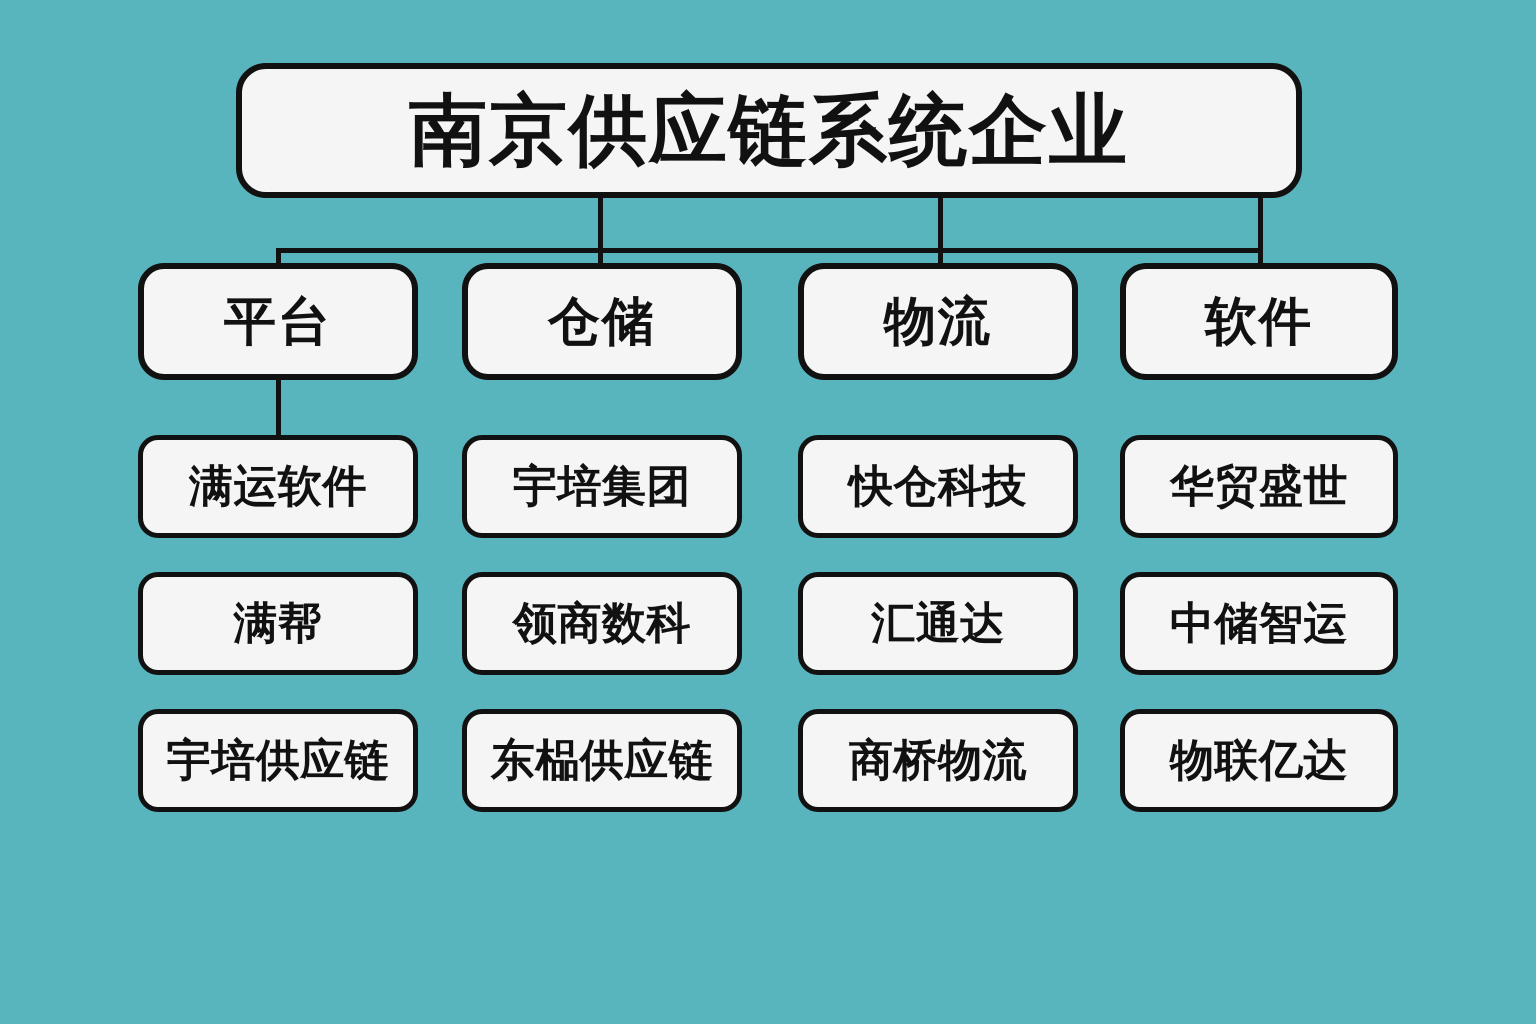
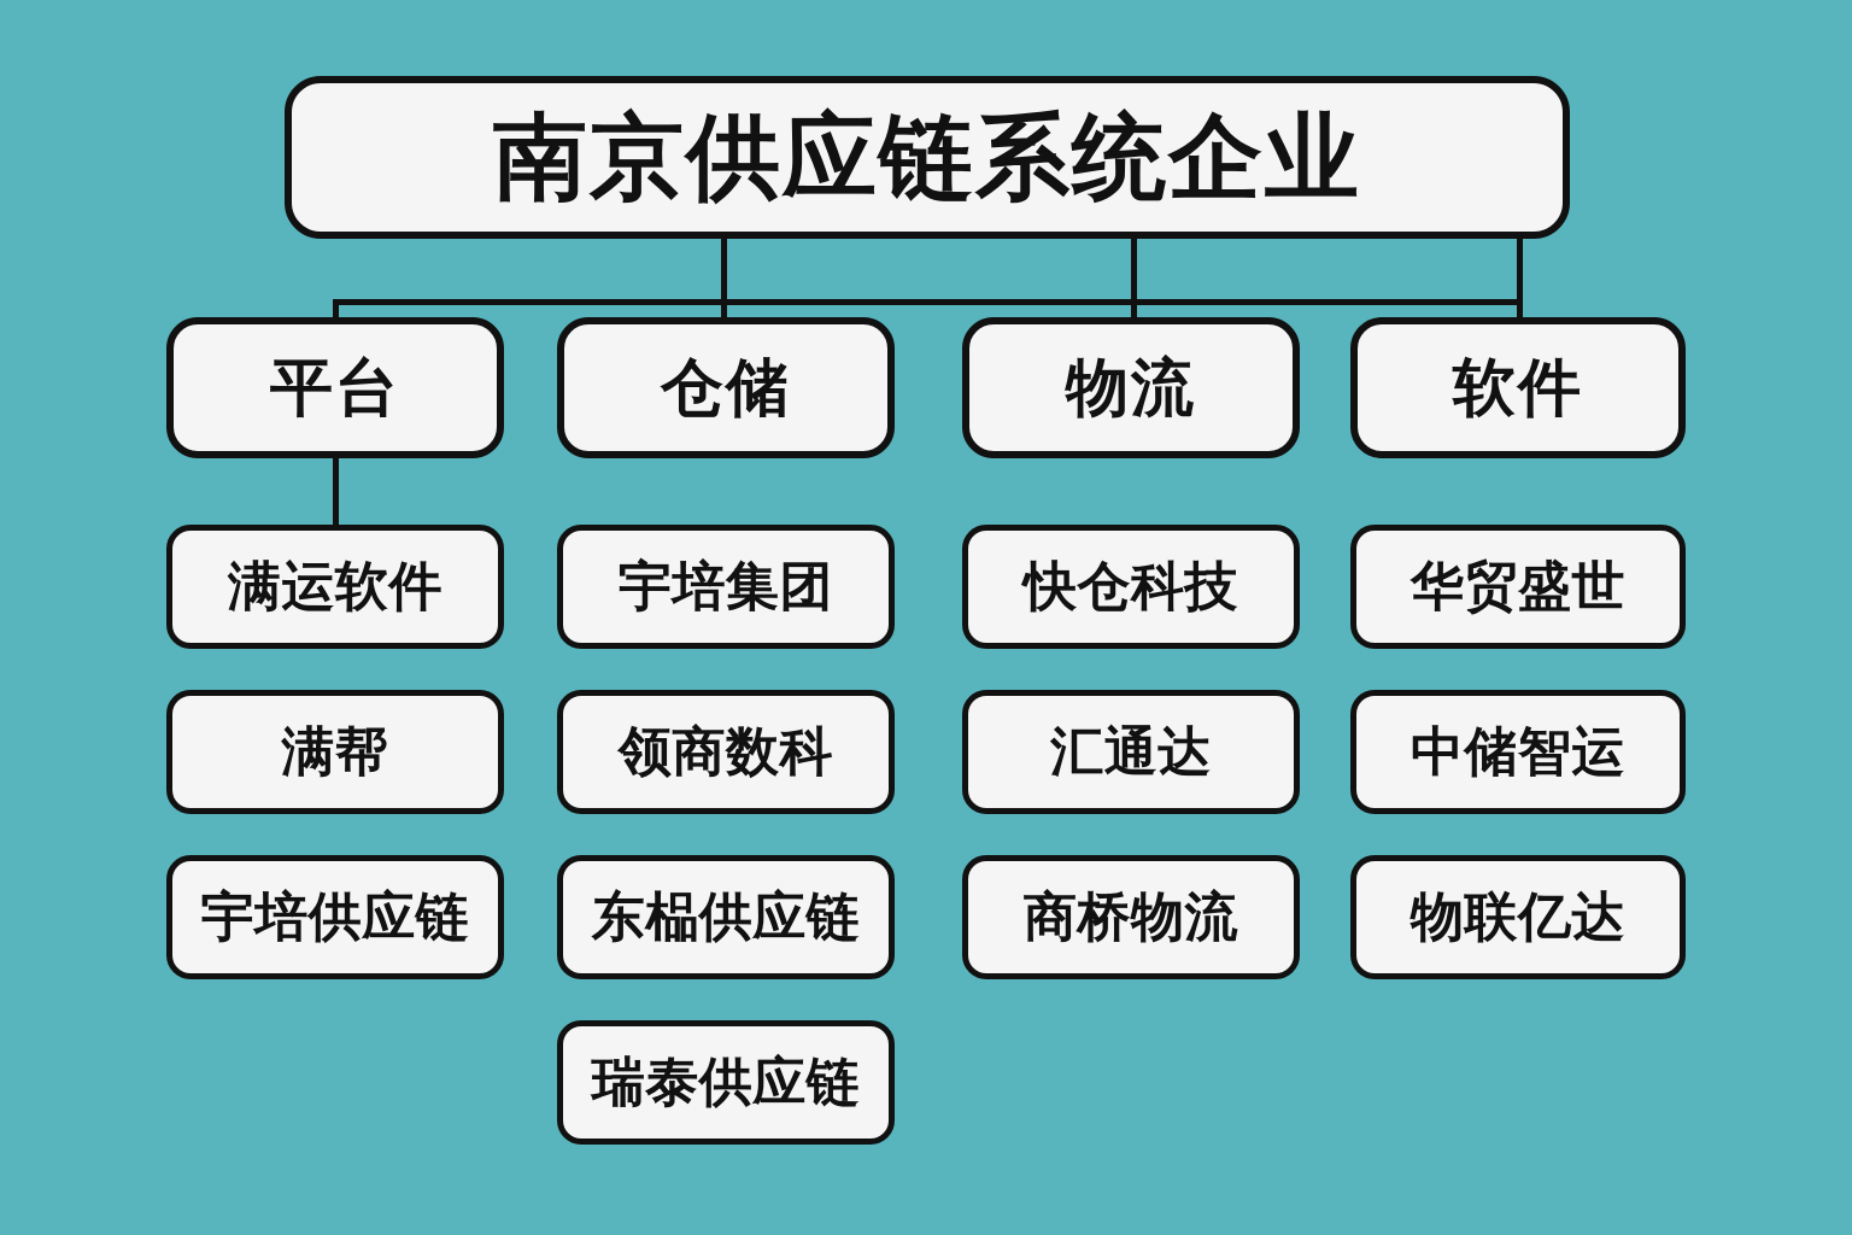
  南京供应链系统企业
  平台
  仓储
  物流
  软件
  满运软件
  满帮
  宇培供应链
  宇培集团
  领商数科
  东榀供应链
+ 瑞泰供应链
  快仓科技
  汇通达
  商桥物流
  华贸盛世
  中储智运
  物联亿达
